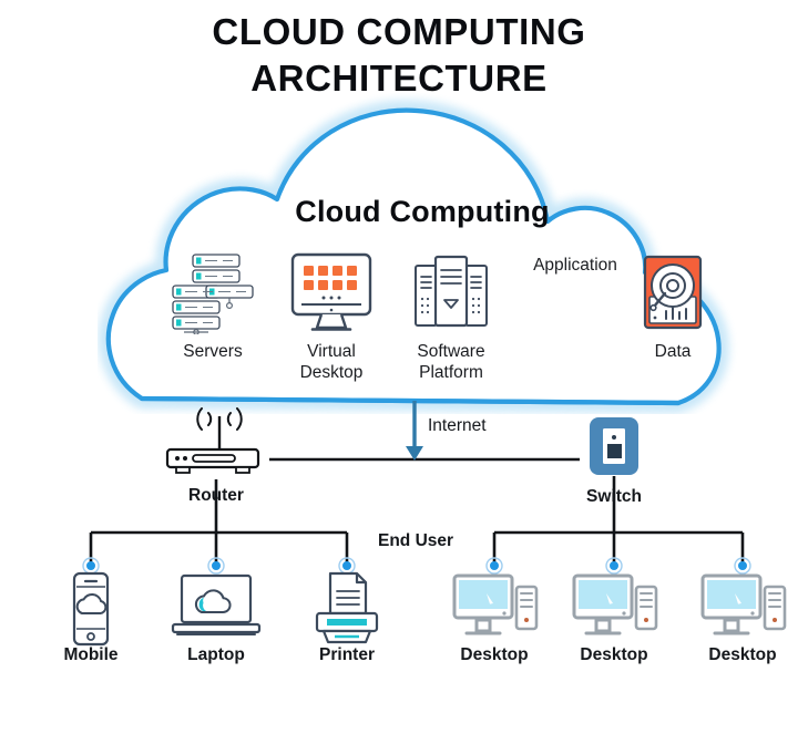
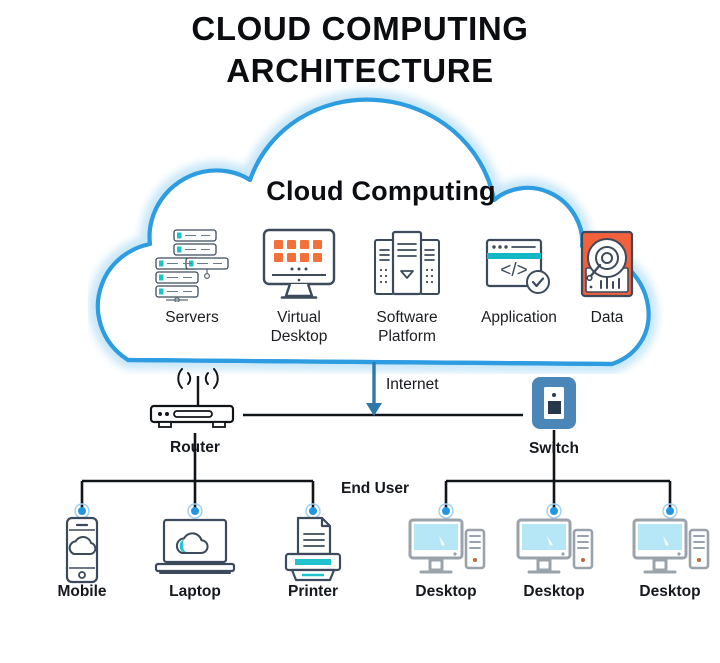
  CLOUD COMPUTING
  ARCHITECTURE
  Cloud Computing
  Servers
  Virtual
  Desktop
  Software
  Platform
+ </>
  Application
  Data
  Internet
  End User
  Router
  Switch
  Mobile
  Laptop
  Printer
  Desktop
  Desktop
  Desktop
